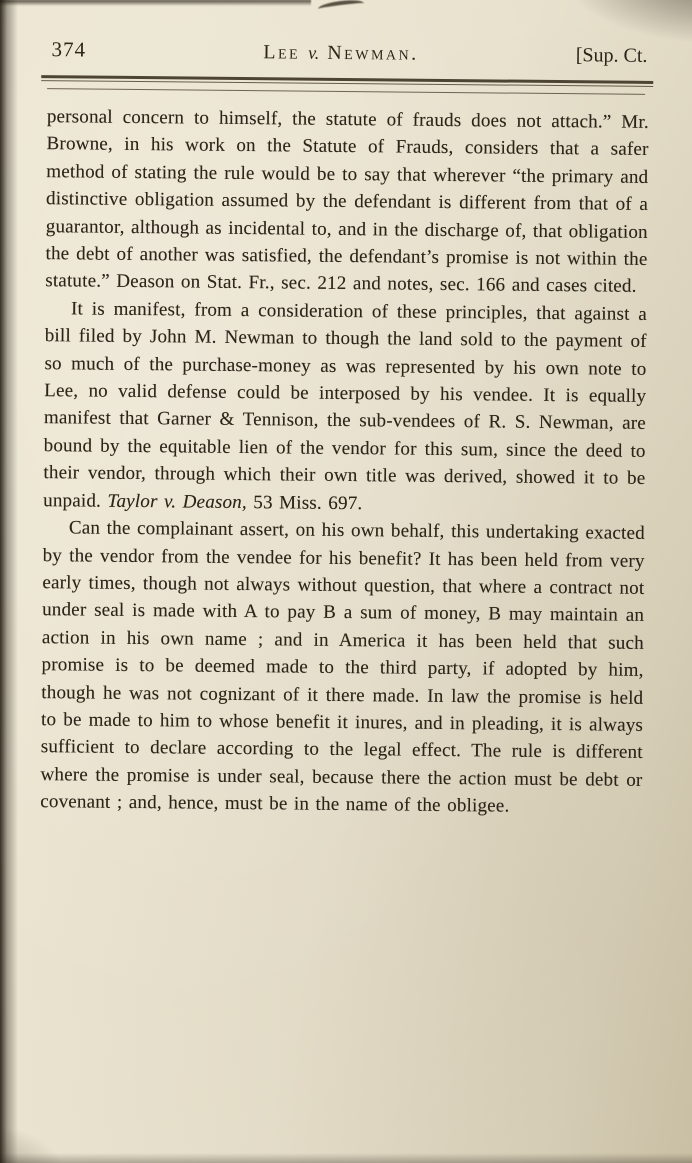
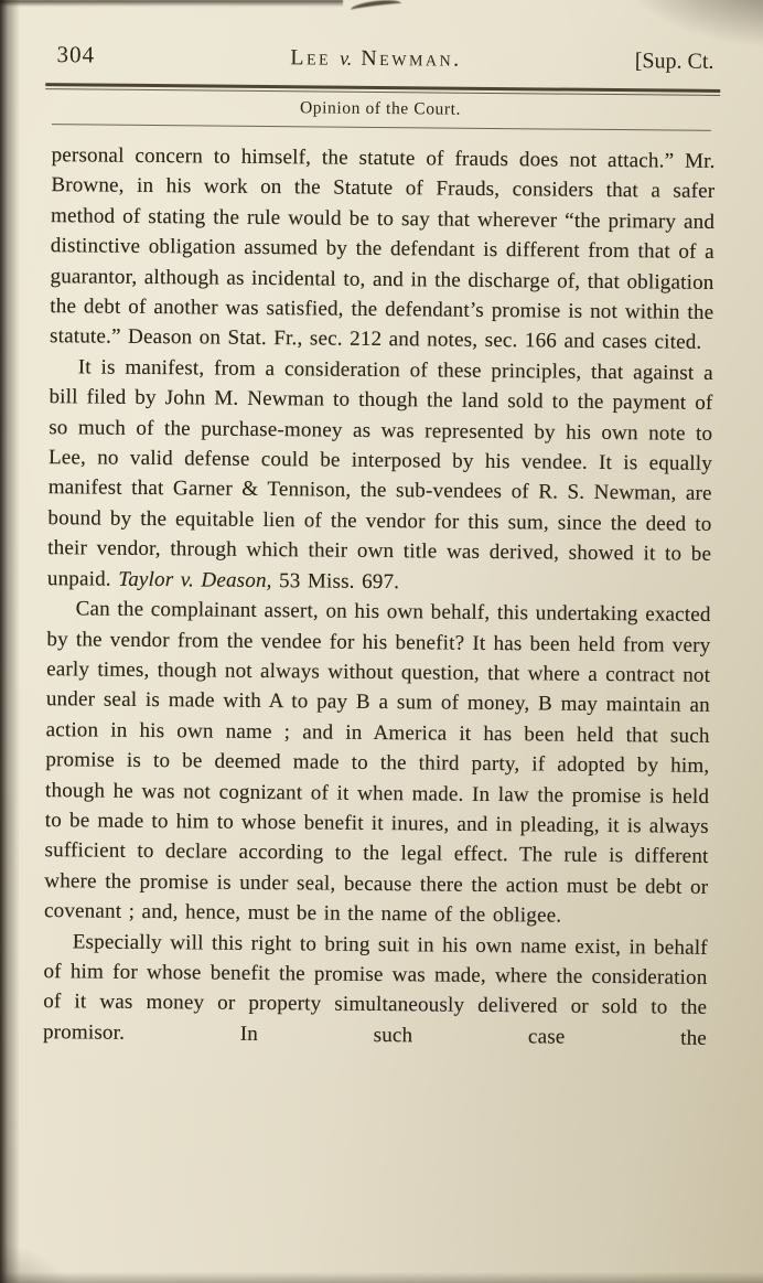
- 374
+ 304
  Lee v. Newman.
  [Sup. Ct.
+ Opinion of the Court.
  personal concern to himself, the statute of frauds does not attach.” Mr. Browne, in his work on the Statute of Frauds, considers that a safer method of stating the rule would be to say that wherever “the primary and distinctive obligation assumed by the defendant is different from that of a guarantor, although as incidental to, and in the discharge of, that obligation the debt of another was satisfied, the defendant’s promise is not within the statute.” Deason on Stat. Fr., sec. 212 and notes, sec. 166 and cases cited.
  It is manifest, from a consideration of these principles, that against a bill filed by John M. Newman to though the land sold to the payment of so much of the purchase-money as was represented by his own note to Lee, no valid defense could be interposed by his vendee. It is equally manifest that Garner & Tennison, the sub-vendees of R. S. Newman, are bound by the equitable lien of the vendor for this sum, since the deed to their vendor, through which their own title was derived, showed it to be unpaid. Taylor v. Deason, 53 Miss. 697.
- Can the complainant assert, on his own behalf, this undertaking exacted by the vendor from the vendee for his benefit? It has been held from very early times, though not always without question, that where a contract not under seal is made with A to pay B a sum of money, B may maintain an action in his own name ; and in America it has been held that such promise is to be deemed made to the third party, if adopted by him, though he was not cognizant of it there made. In law the promise is held to be made to him to whose benefit it inures, and in pleading, it is always sufficient to declare according to the legal effect. The rule is different where the promise is under seal, because there the action must be debt or covenant ; and, hence, must be in the name of the obligee.
+ Can the complainant assert, on his own behalf, this undertaking exacted by the vendor from the vendee for his benefit? It has been held from very early times, though not always without question, that where a contract not under seal is made with A to pay B a sum of money, B may maintain an action in his own name ; and in America it has been held that such promise is to be deemed made to the third party, if adopted by him, though he was not cognizant of it when made. In law the promise is held to be made to him to whose benefit it inures, and in pleading, it is always sufficient to declare according to the legal effect. The rule is different where the promise is under seal, because there the action must be debt or covenant ; and, hence, must be in the name of the obligee.
+ Especially will this right to bring suit in his own name exist, in behalf of him for whose benefit the promise was made, where the consideration of it was money or property simultaneously delivered or sold to the promisor. In such case the
